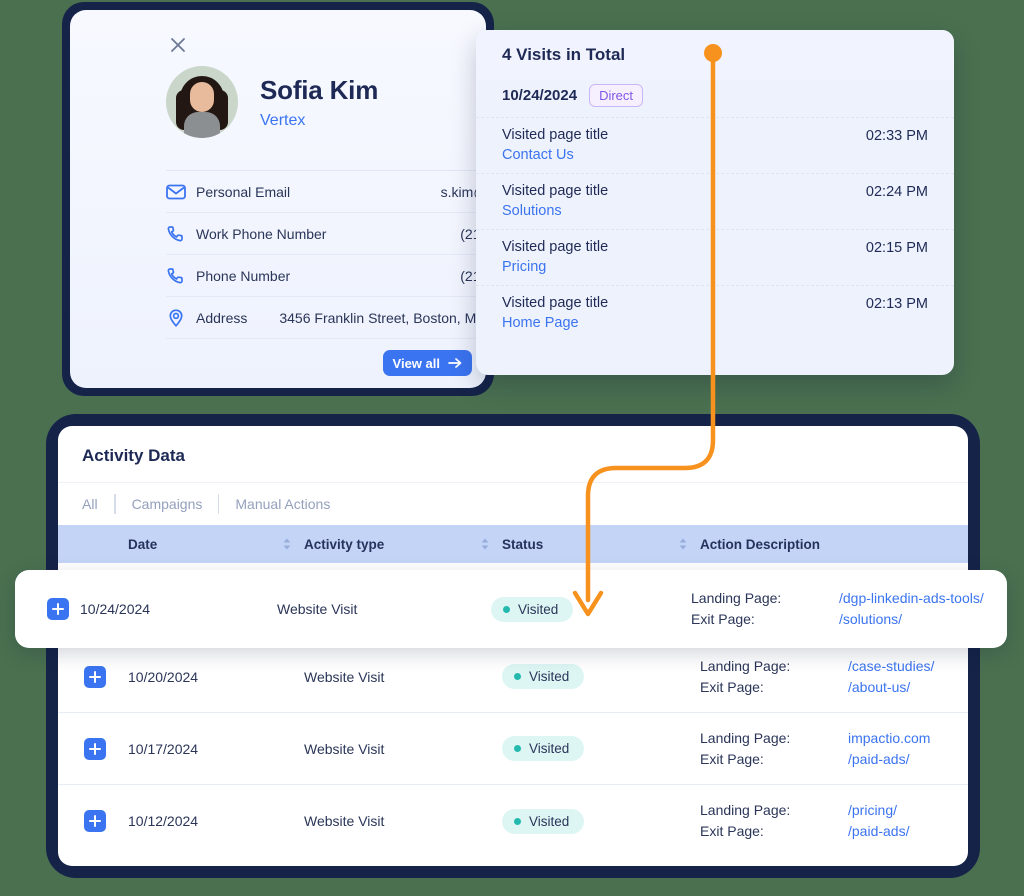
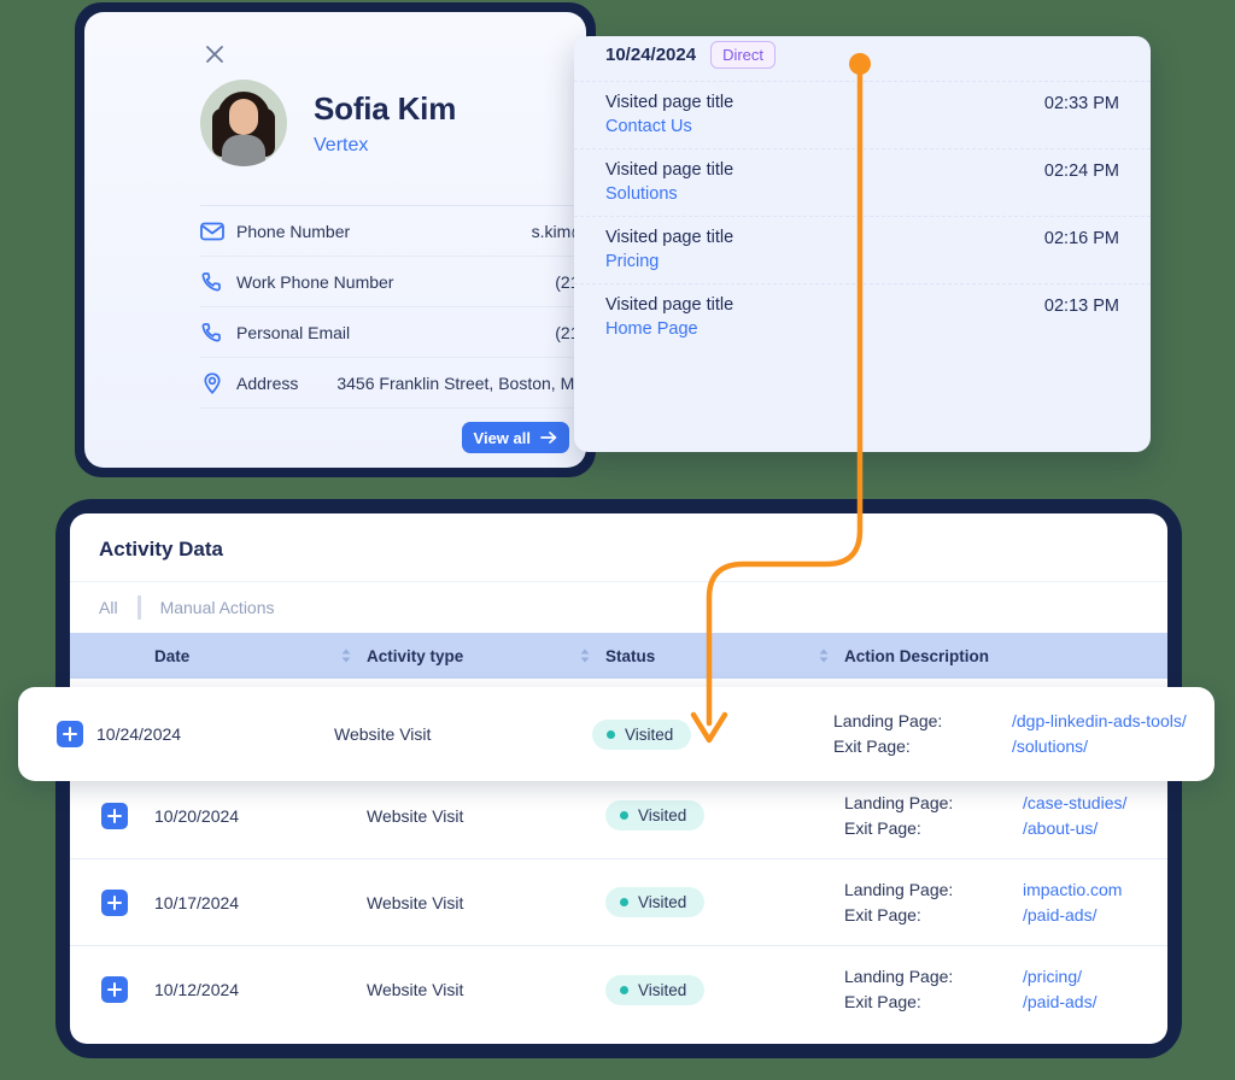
  Sofia Kim
  Vertex
- Personal Email
+ Phone Number
  Work Phone Number
- Phone Number
+ Personal Email
  Address
  3456 Franklin Street, Boston, M
  View all
- 4 Visits in Total
  10/24/2024
  Direct
  Visited page title
  Contact Us
  02:33 PM
  Visited page title
  Solutions
  02:24 PM
  Visited page title
  Pricing
- 02:15 PM
+ 02:16 PM
  Visited page title
  Home Page
  02:13 PM
  Activity Data
  All
- Campaigns
  Manual Actions
  Date
  Activity type
  Status
  Action Description
  10/20/2024
  Website Visit
  Visited
  Landing Page:
  Exit Page:
  /case-studies/
  /about-us/
  10/17/2024
  Website Visit
  Visited
  Landing Page:
  Exit Page:
  impactio.com
  /paid-ads/
  10/12/2024
  Website Visit
  Visited
  Landing Page:
  Exit Page:
  /pricing/
  /paid-ads/
  10/24/2024
  Website Visit
  Visited
  Landing Page:
  Exit Page:
  /dgp-linkedin-ads-tools/
  /solutions/
